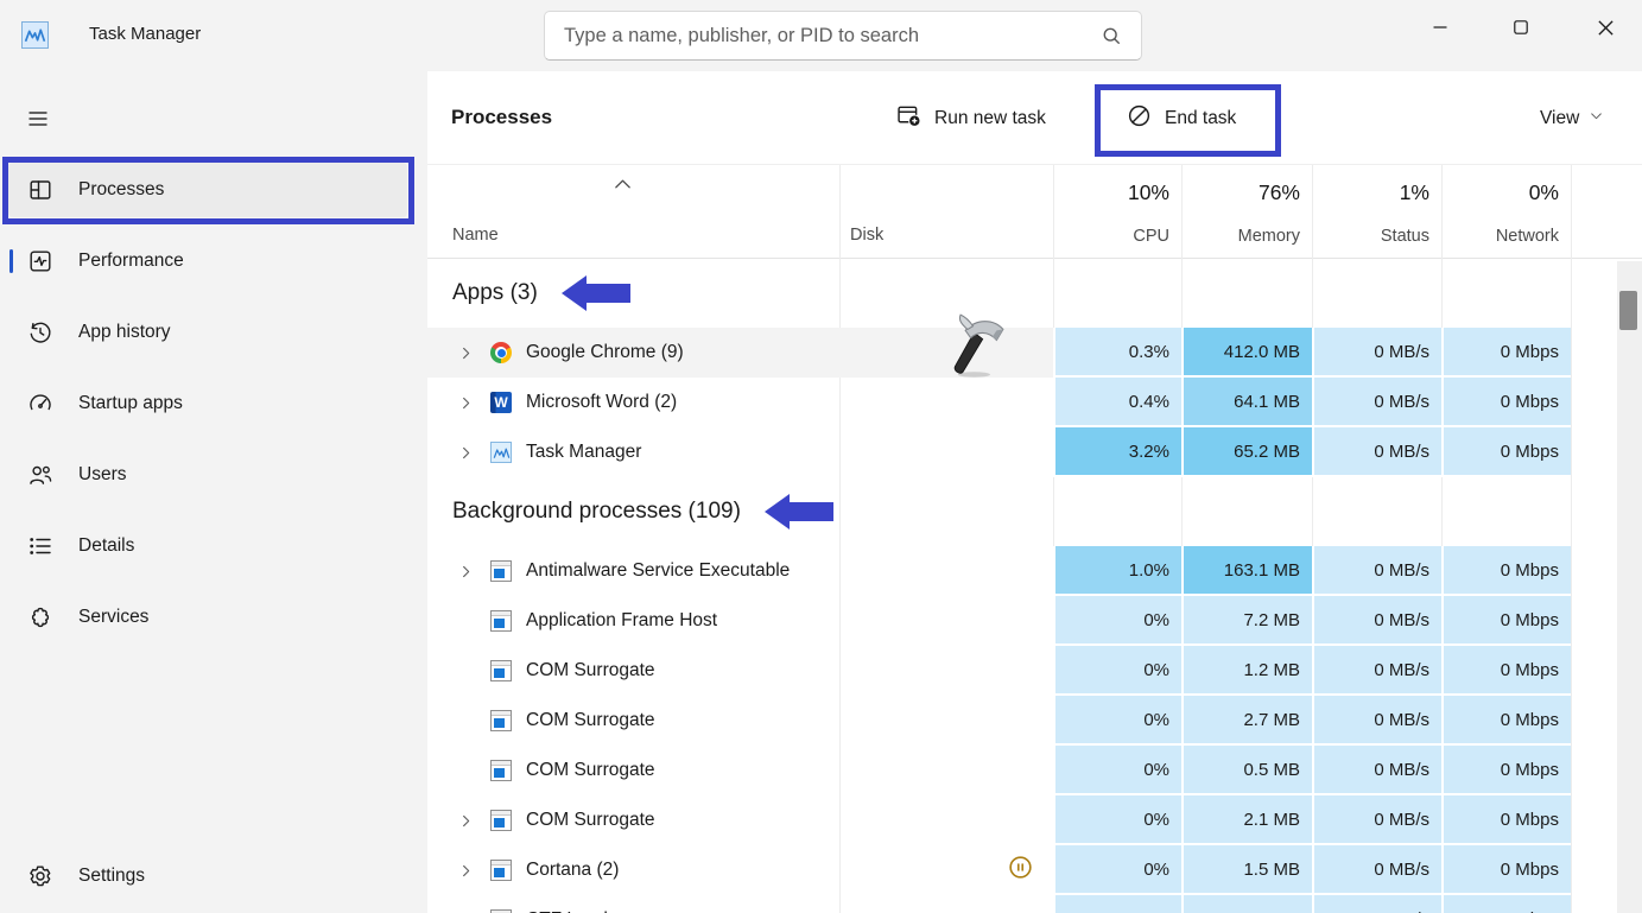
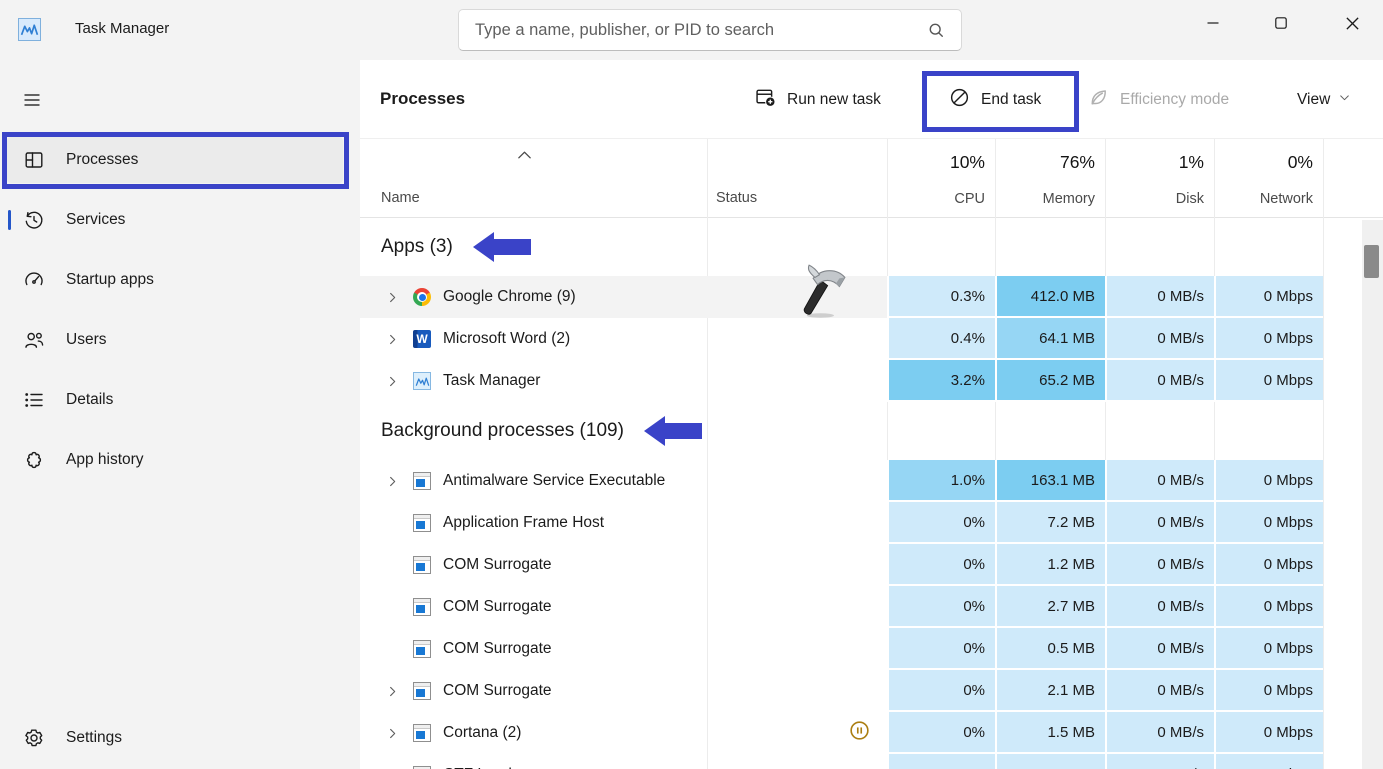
  Task Manager
  Type a name, publisher, or PID to search
  Processes
- Performance
- App history
+ Services
  Startup apps
  Users
  Details
- Services
+ App history
  Settings
  Processes
  Run new task
  End task
+ Efficiency mode
  View
  Name
- Disk
+ Status
  10%
  CPU
  76%
  Memory
  1%
- Status
+ Disk
  0%
  Network
  Apps (3)
  Google Chrome (9)
  0.3%
  412.0 MB
  0 MB/s
  0 Mbps
  W
  Microsoft Word (2)
  0.4%
  64.1 MB
  0 MB/s
  0 Mbps
  Task Manager
  3.2%
  65.2 MB
  0 MB/s
  0 Mbps
  Background processes (109)
  Antimalware Service Executable
  1.0%
  163.1 MB
  0 MB/s
  0 Mbps
  Application Frame Host
  0%
  7.2 MB
  0 MB/s
  0 Mbps
  COM Surrogate
  0%
  1.2 MB
  0 MB/s
  0 Mbps
  COM Surrogate
  0%
  2.7 MB
  0 MB/s
  0 Mbps
  COM Surrogate
  0%
  0.5 MB
  0 MB/s
  0 Mbps
  COM Surrogate
  0%
  2.1 MB
  0 MB/s
  0 Mbps
  Cortana (2)
  0%
  1.5 MB
  0 MB/s
  0 Mbps
